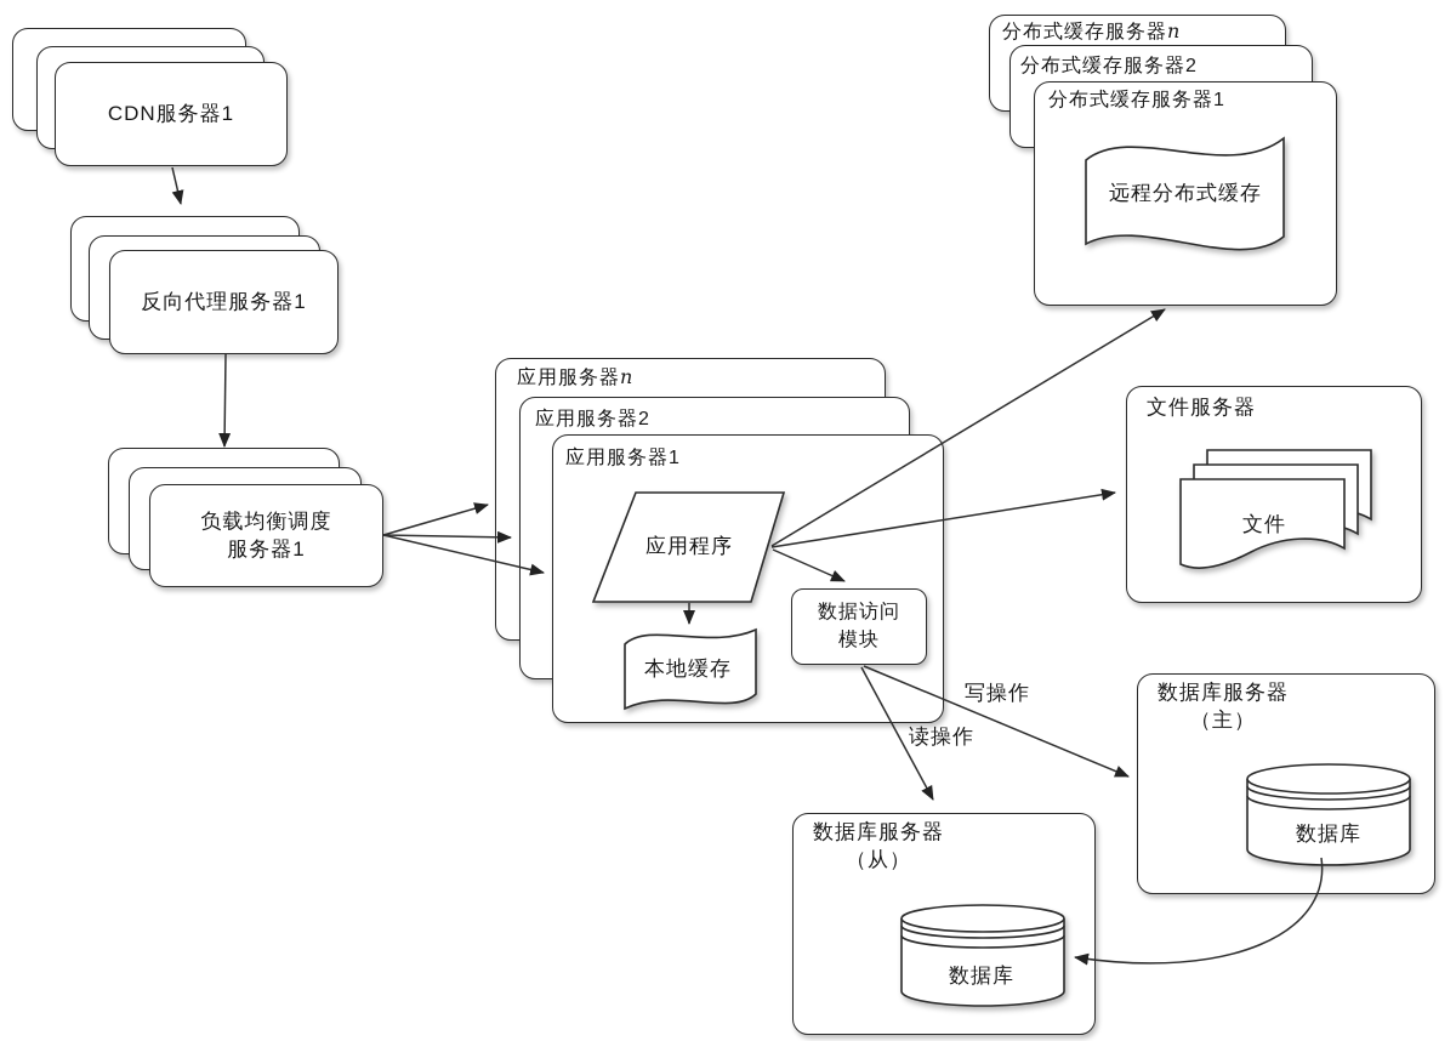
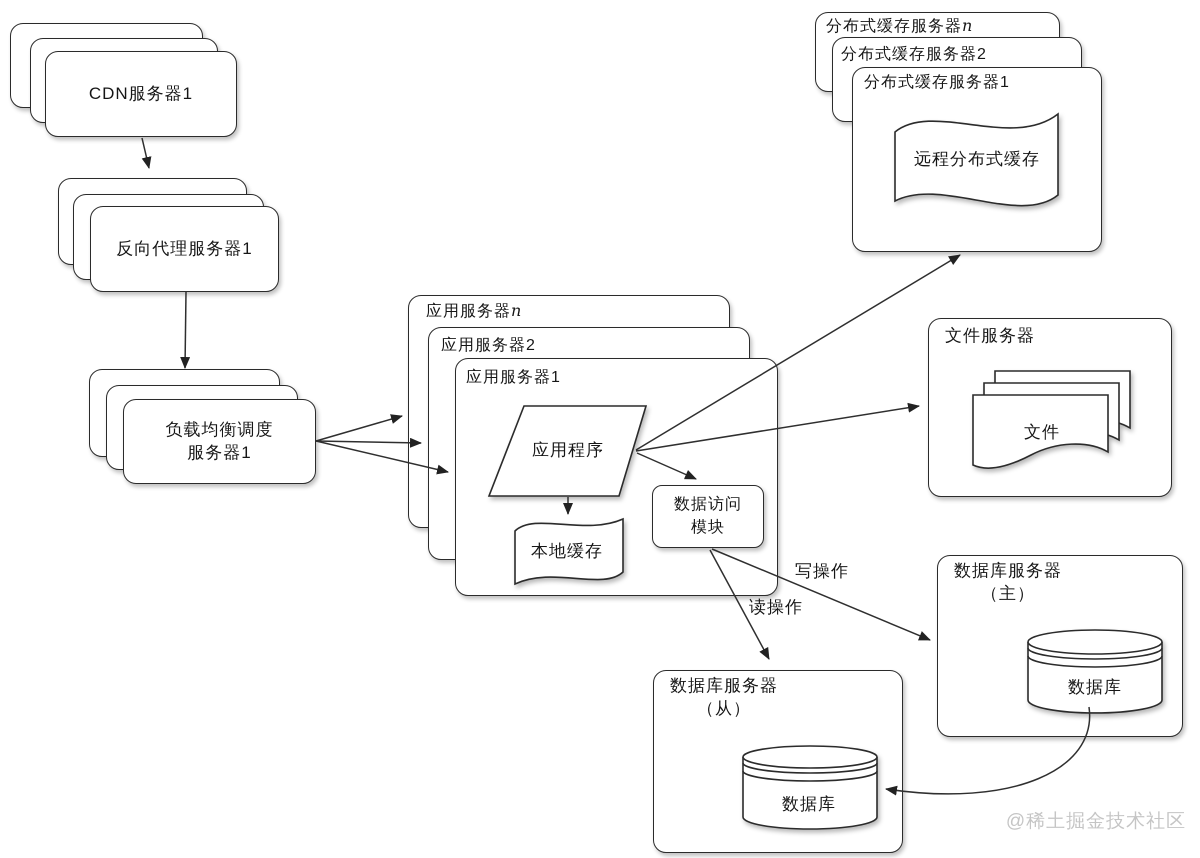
  CDN服务器1
  反向代理服务器1
  负载均衡调度
  服务器1
  应用服务器n
  应用服务器2
  应用服务器1
  数据访问
  模块
  分布式缓存服务器n
  分布式缓存服务器2
  分布式缓存服务器1
  文件服务器
  数据库服务器
  （主）
  数据库服务器
  （从）
  应用程序
  本地缓存
  远程分布式缓存
  文件
  数据库
  数据库
  写操作
  读操作
+ @稀土掘金技术社区
